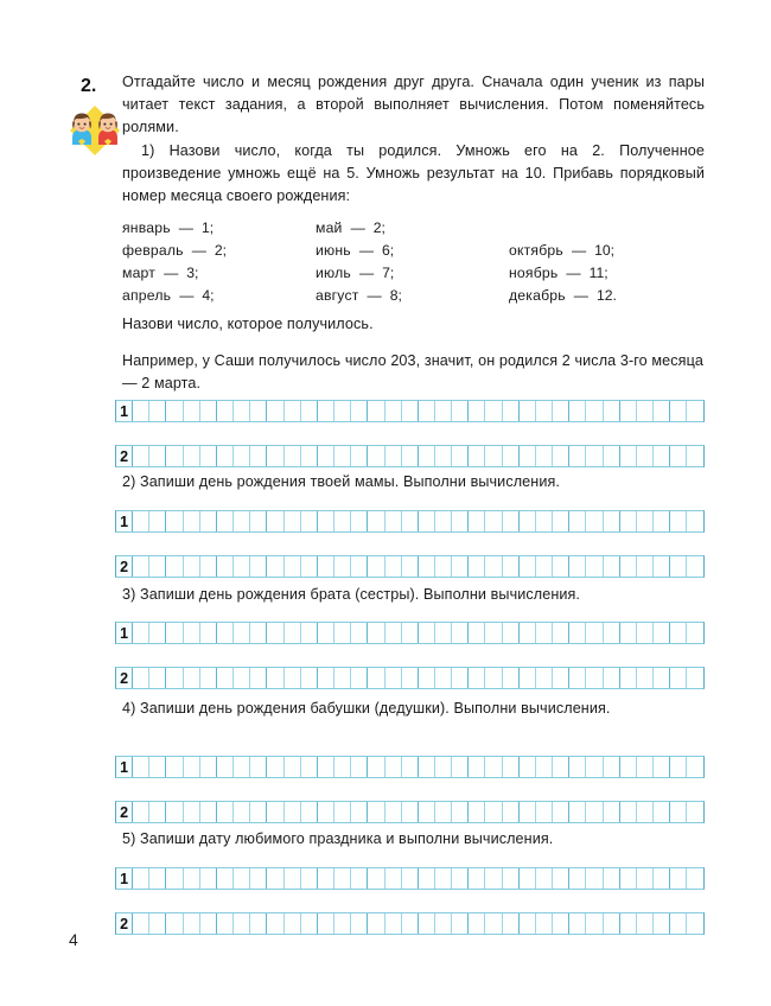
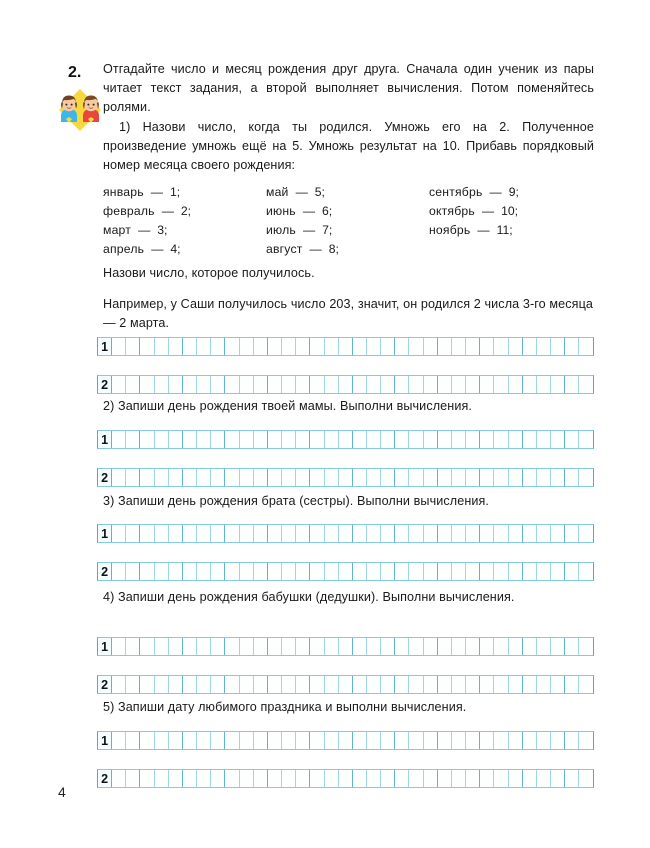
  2.
  Отгадайте число и месяц рождения друг друга. Сначала один ученик из пары читает текст задания, а второй выполняет вычисления. Потом поменяйтесь ролями.
  1) Назови число, когда ты родился. Умножь его на 2. Полученное произведение умножь ещё на 5. Умножь результат на 10. Прибавь порядковый номер месяца своего рождения:
  январь — 1;
- май — 2;
+ май — 5;
+ сентябрь — 9;
  февраль — 2;
  июнь — 6;
  октябрь — 10;
  март — 3;
  июль — 7;
  ноябрь — 11;
  апрель — 4;
  август — 8;
- декабрь — 12.
  Назови число, которое получилось.
  Например, у Саши получилось число 203, значит, он родился 2 числа 3-го месяца — 2 марта.
  1
  2
  2) Запиши день рождения твоей мамы. Выполни вычисления.
  1
  2
  3) Запиши день рождения брата (сестры). Выполни вычисления.
  1
  2
  4) Запиши день рождения бабушки (дедушки). Выполни вычисления.
  1
  2
  5) Запиши дату любимого праздника и выполни вычисления.
  1
  2
  4
